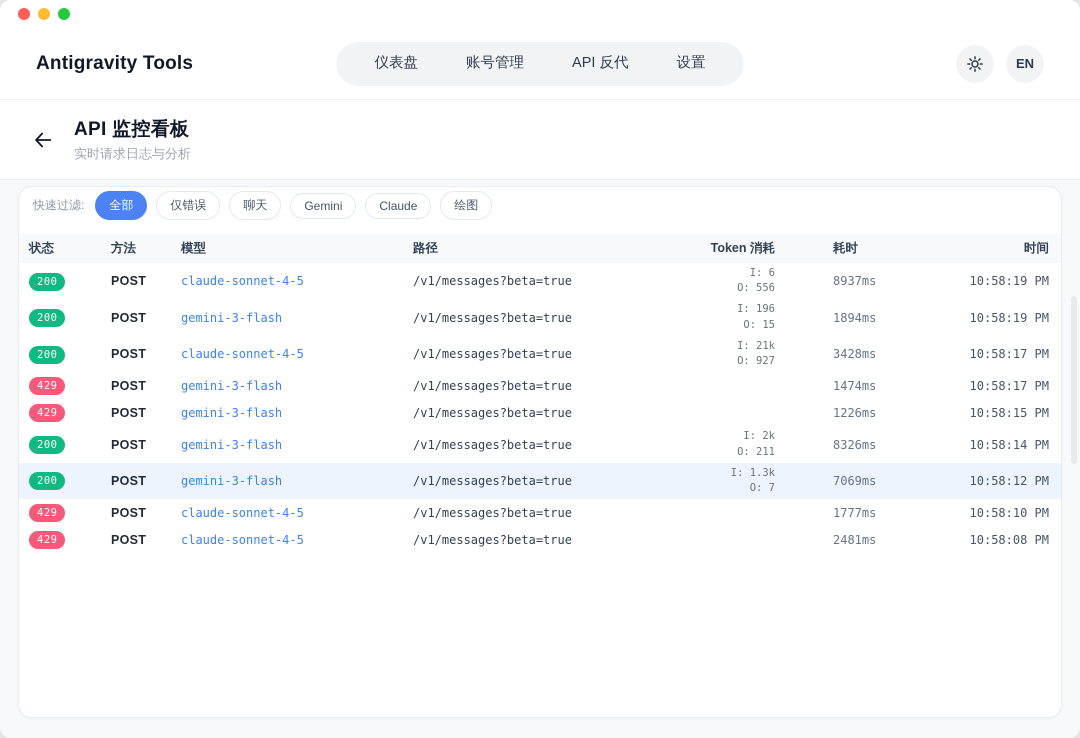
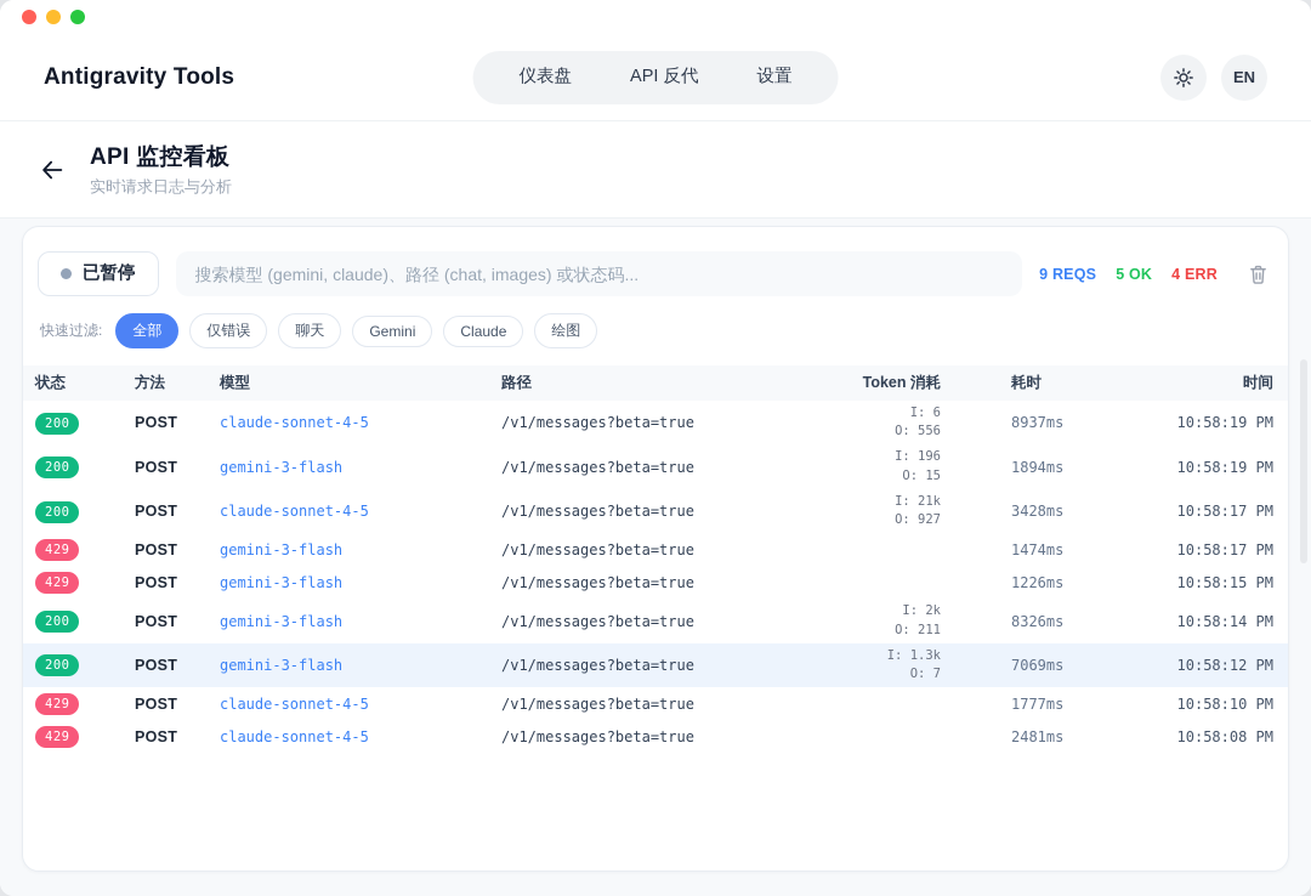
  Antigravity Tools
  仪表盘
- 账号管理
  API 反代
  设置
  EN
  API 监控看板
  实时请求日志与分析
+ 已暂停
+ 搜索模型 (gemini, claude)、路径 (chat, images) 或状态码...
+ 9 REQS
+ 5 OK
+ 4 ERR
  快速过滤:
  全部
  仅错误
  聊天
  Gemini
  Claude
  绘图
  状态
  方法
  模型
  路径
  Token 消耗
  耗时
  时间
  200
  POST
  claude-sonnet-4-5
  /v1/messages?beta=true
  I: 6
  O: 556
  8937ms
  10:58:19 PM
  200
  POST
  gemini-3-flash
  /v1/messages?beta=true
  I: 196
  O: 15
  1894ms
  10:58:19 PM
  200
  POST
  claude-sonnet-4-5
  /v1/messages?beta=true
  I: 21k
  O: 927
  3428ms
  10:58:17 PM
  429
  POST
  gemini-3-flash
  /v1/messages?beta=true
  1474ms
  10:58:17 PM
  429
  POST
  gemini-3-flash
  /v1/messages?beta=true
  1226ms
  10:58:15 PM
  200
  POST
  gemini-3-flash
  /v1/messages?beta=true
  I: 2k
  O: 211
  8326ms
  10:58:14 PM
  200
  POST
  gemini-3-flash
  /v1/messages?beta=true
  I: 1.3k
  O: 7
  7069ms
  10:58:12 PM
  429
  POST
  claude-sonnet-4-5
  /v1/messages?beta=true
  1777ms
  10:58:10 PM
  429
  POST
  claude-sonnet-4-5
  /v1/messages?beta=true
  2481ms
  10:58:08 PM
